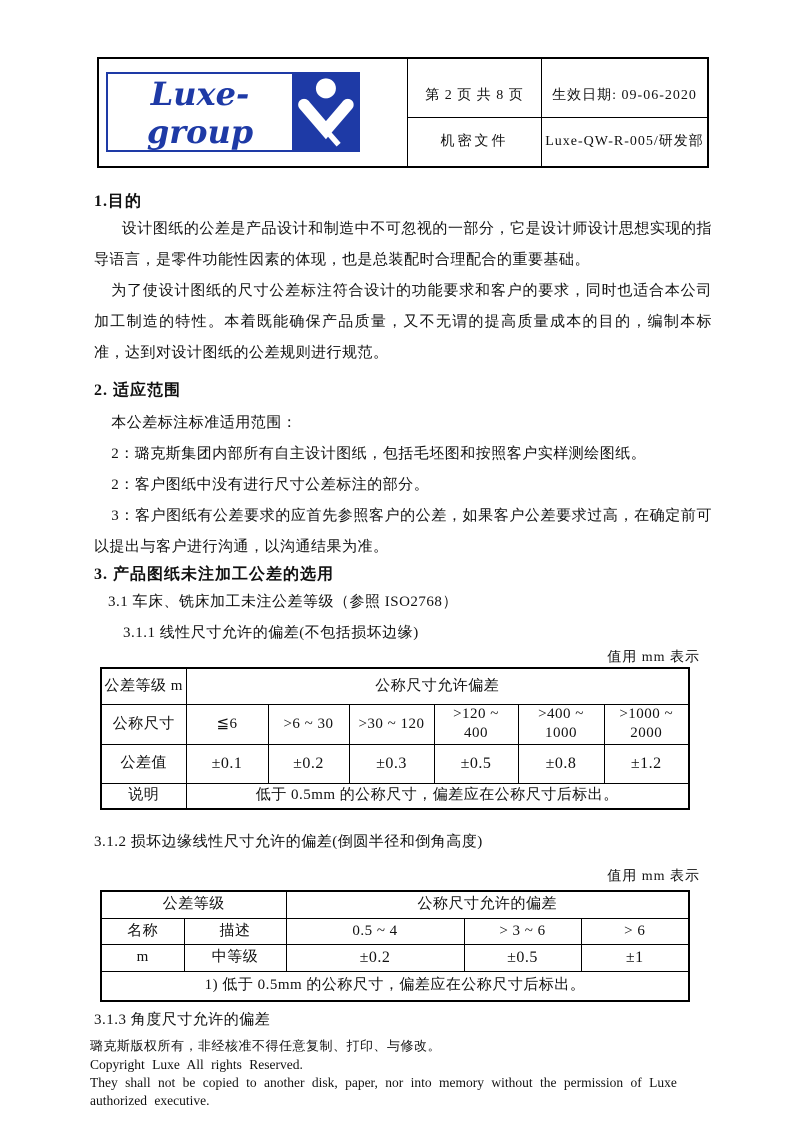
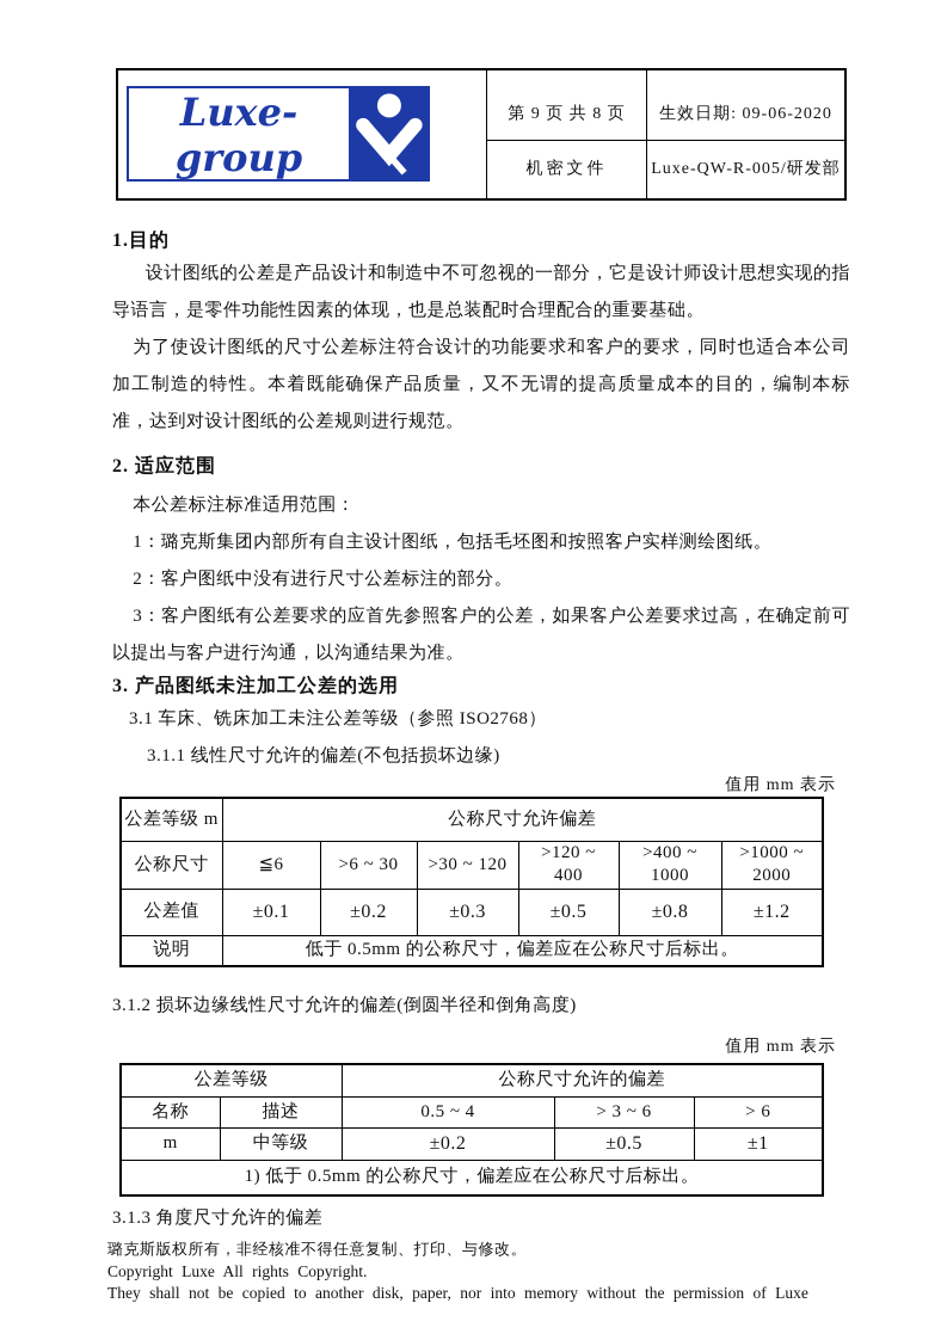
  Luxe-group
- 第 2 页 共 8 页
+ 第 9 页 共 8 页
  机密文件
  生效日期: 09-06-2020
  Luxe-QW-R-005/研发部
  1.目的
  设计图纸的公差是产品设计和制造中不可忽视的一部分，它是设计师设计思想实现的指导语言，是零件功能性因素的体现，也是总装配时合理配合的重要基础。
  为了使设计图纸的尺寸公差标注符合设计的功能要求和客户的要求，同时也适合本公司加工制造的特性。本着既能确保产品质量，又不无谓的提高质量成本的目的，编制本标准，达到对设计图纸的公差规则进行规范。
  2. 适应范围
  本公差标注标准适用范围：
- 2：璐克斯集团内部所有自主设计图纸，包括毛坯图和按照客户实样测绘图纸。
+ 1：璐克斯集团内部所有自主设计图纸，包括毛坯图和按照客户实样测绘图纸。
  2：客户图纸中没有进行尺寸公差标注的部分。
  3：客户图纸有公差要求的应首先参照客户的公差，如果客户公差要求过高，在确定前可以提出与客户进行沟通，以沟通结果为准。
  3. 产品图纸未注加工公差的选用
  3.1 车床、铣床加工未注公差等级（参照 ISO2768）
  3.1.1 线性尺寸允许的偏差(不包括损坏边缘)
  值用 mm 表示
  公差等级 m	公称尺寸允许偏差
  公称尺寸	≦6	>6 ~ 30	>30 ~ 120	>120 ~ 400	>400 ~ 1000	>1000 ~ 2000
  公差值	±0.1	±0.2	±0.3	±0.5	±0.8	±1.2
  说明	低于 0.5mm 的公称尺寸，偏差应在公称尺寸后标出。
  3.1.2 损坏边缘线性尺寸允许的偏差(倒圆半径和倒角高度)
  值用 mm 表示
  公差等级	公称尺寸允许的偏差
  名称	描述	0.5 ~ 4	> 3 ~ 6	> 6
  m	中等级	±0.2	±0.5	±1
  1) 低于 0.5mm 的公称尺寸，偏差应在公称尺寸后标出。
  3.1.3 角度尺寸允许的偏差
  璐克斯版权所有，非经核准不得任意复制、打印、与修改。
- Copyright Luxe All rights Reserved.
+ Copyright Luxe All rights Copyright.
  They shall not be copied to another disk, paper, nor into memory without the permission of Luxe
- authorized executive.
